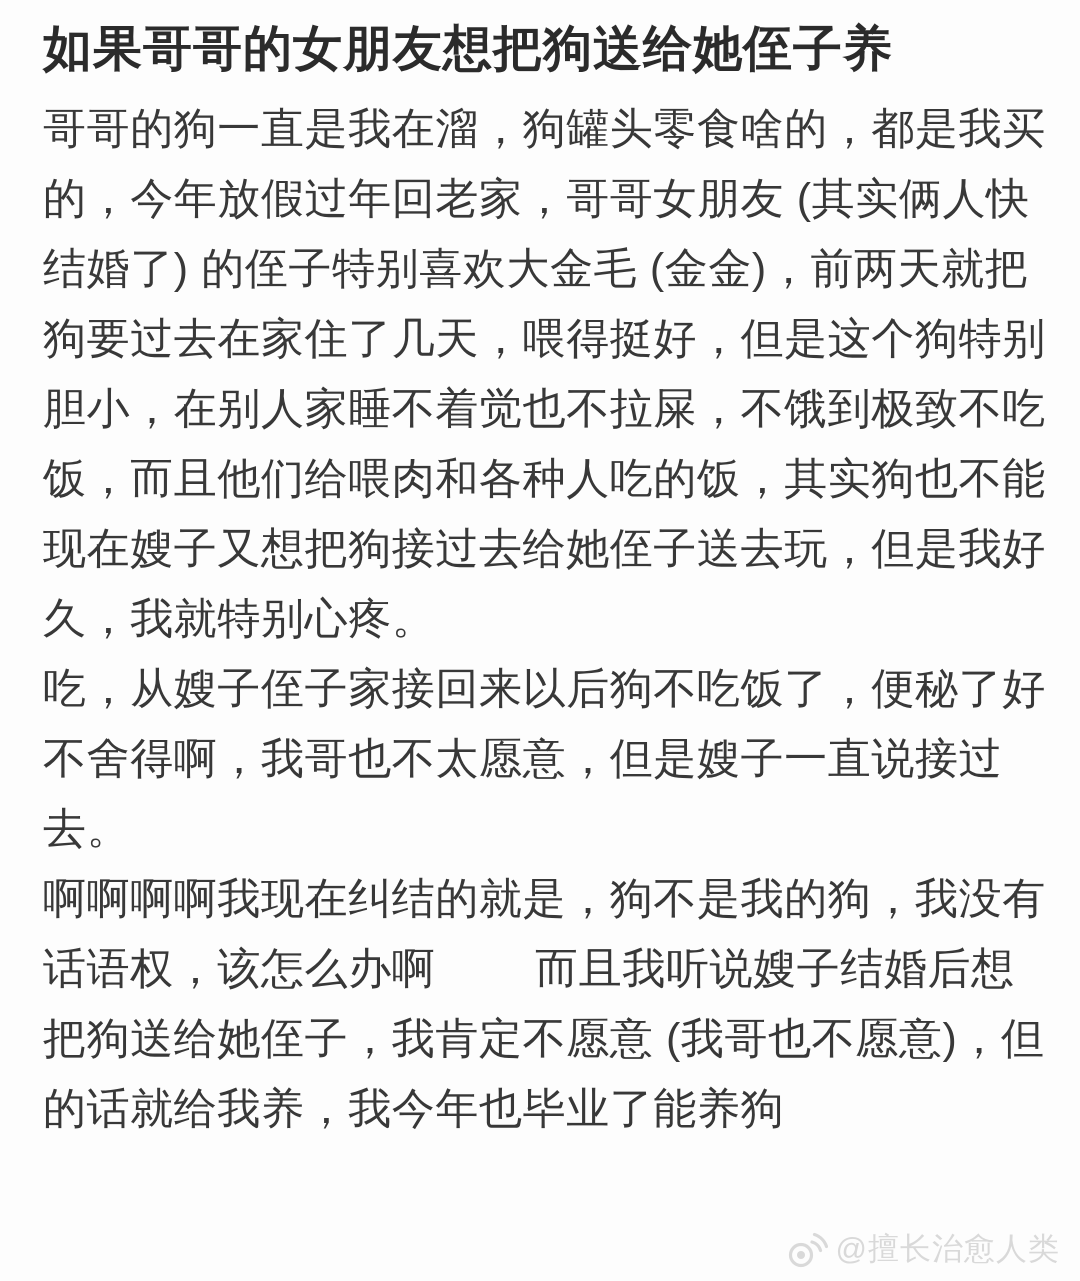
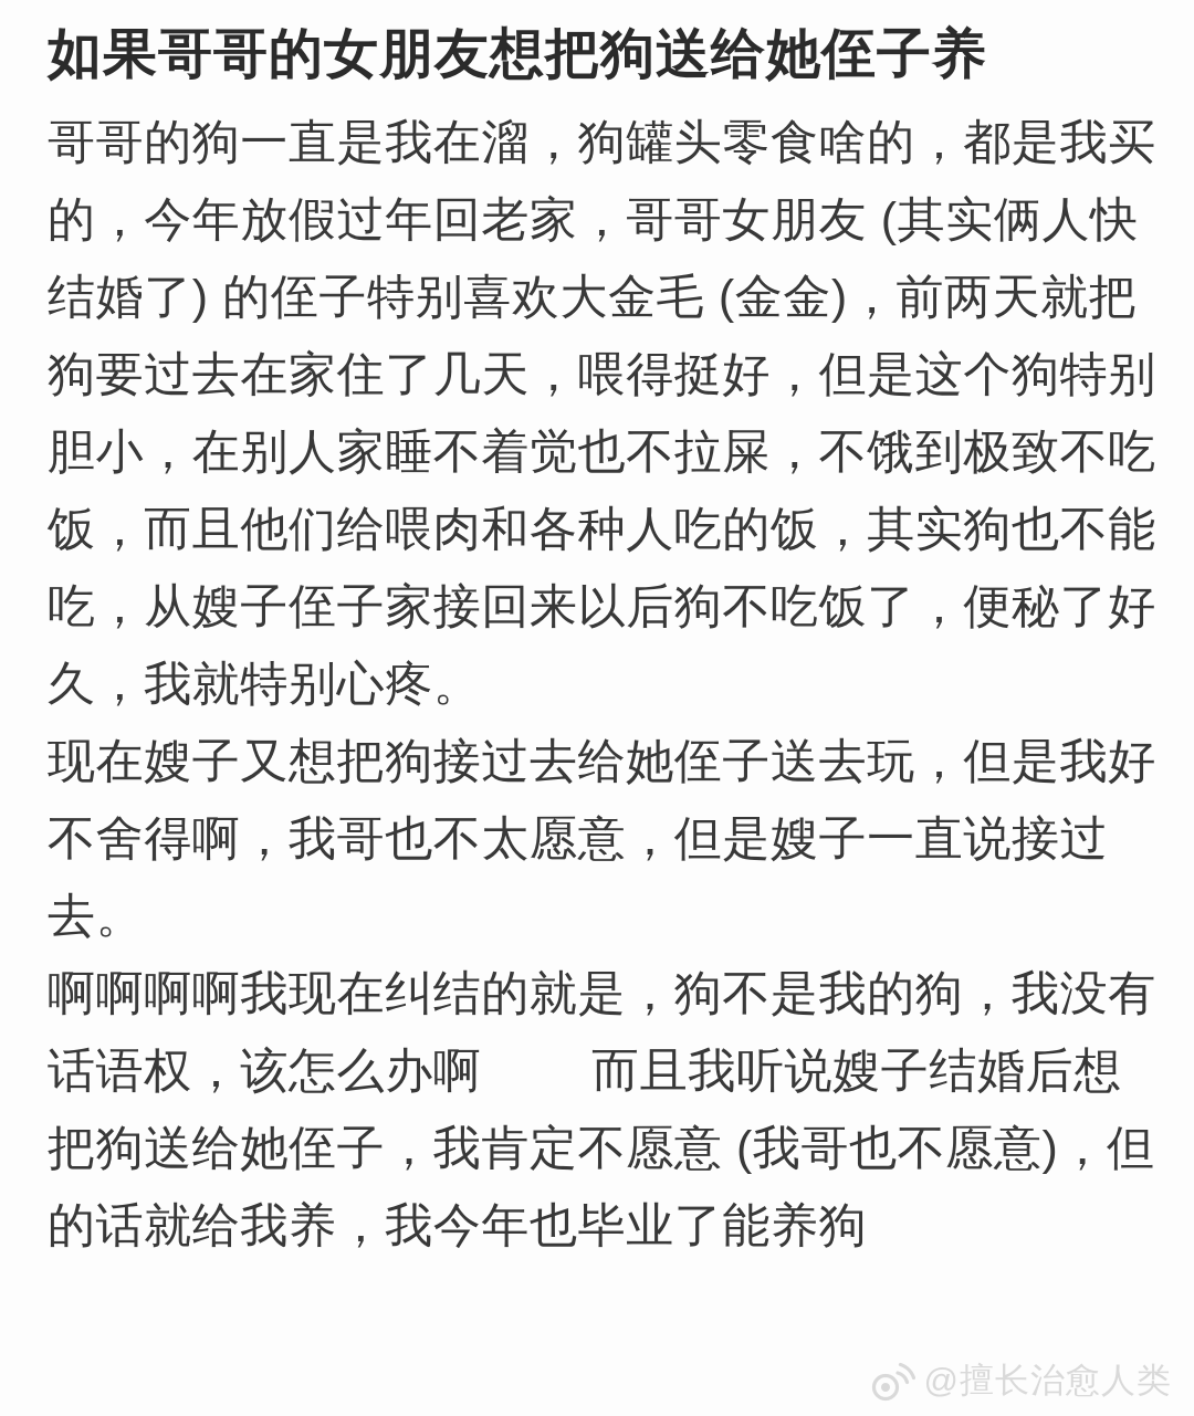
  如果哥哥的女朋友想把狗送给她侄子养
  哥哥的狗一直是我在溜，狗罐头零食啥的，都是我买
  的，今年放假过年回老家，哥哥女朋友 (其实俩人快
  结婚了) 的侄子特别喜欢大金毛 (金金)，前两天就把
  狗要过去在家住了几天，喂得挺好，但是这个狗特别
  胆小，在别人家睡不着觉也不拉屎，不饿到极致不吃
  饭，而且他们给喂肉和各种人吃的饭，其实狗也不能
- 现在嫂子又想把狗接过去给她侄子送去玩，但是我好
+ 吃，从嫂子侄子家接回来以后狗不吃饭了，便秘了好
  久，我就特别心疼。
- 吃，从嫂子侄子家接回来以后狗不吃饭了，便秘了好
+ 现在嫂子又想把狗接过去给她侄子送去玩，但是我好
  不舍得啊，我哥也不太愿意，但是嫂子一直说接过
  去。
  啊啊啊啊我现在纠结的就是，狗不是我的狗，我没有
  话语权，该怎么办啊 而且我听说嫂子结婚后想
  把狗送给她侄子，我肯定不愿意 (我哥也不愿意)，但
  的话就给我养，我今年也毕业了能养狗
  @擅长治愈人类
